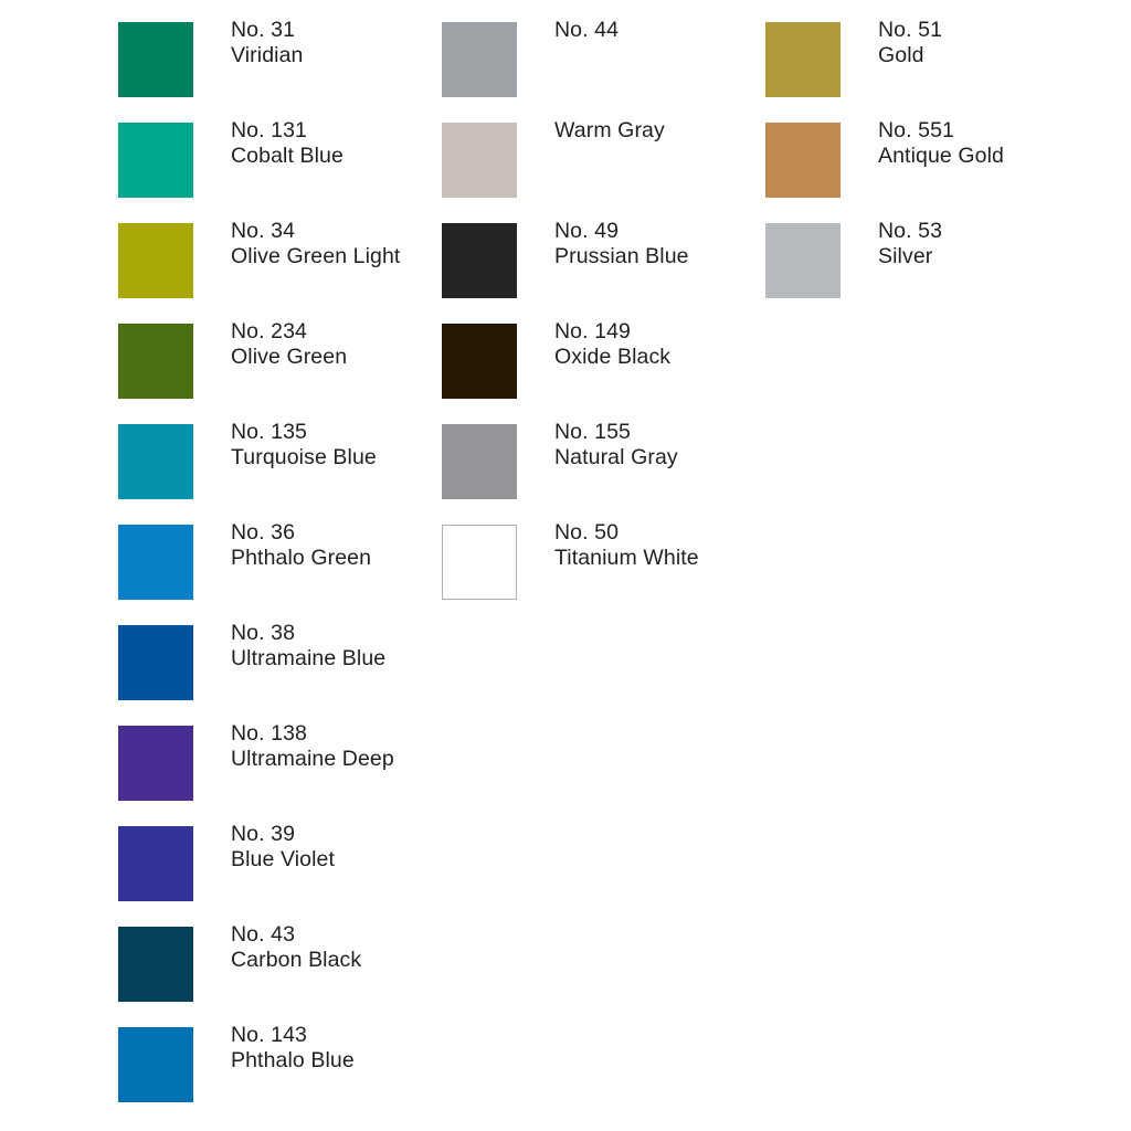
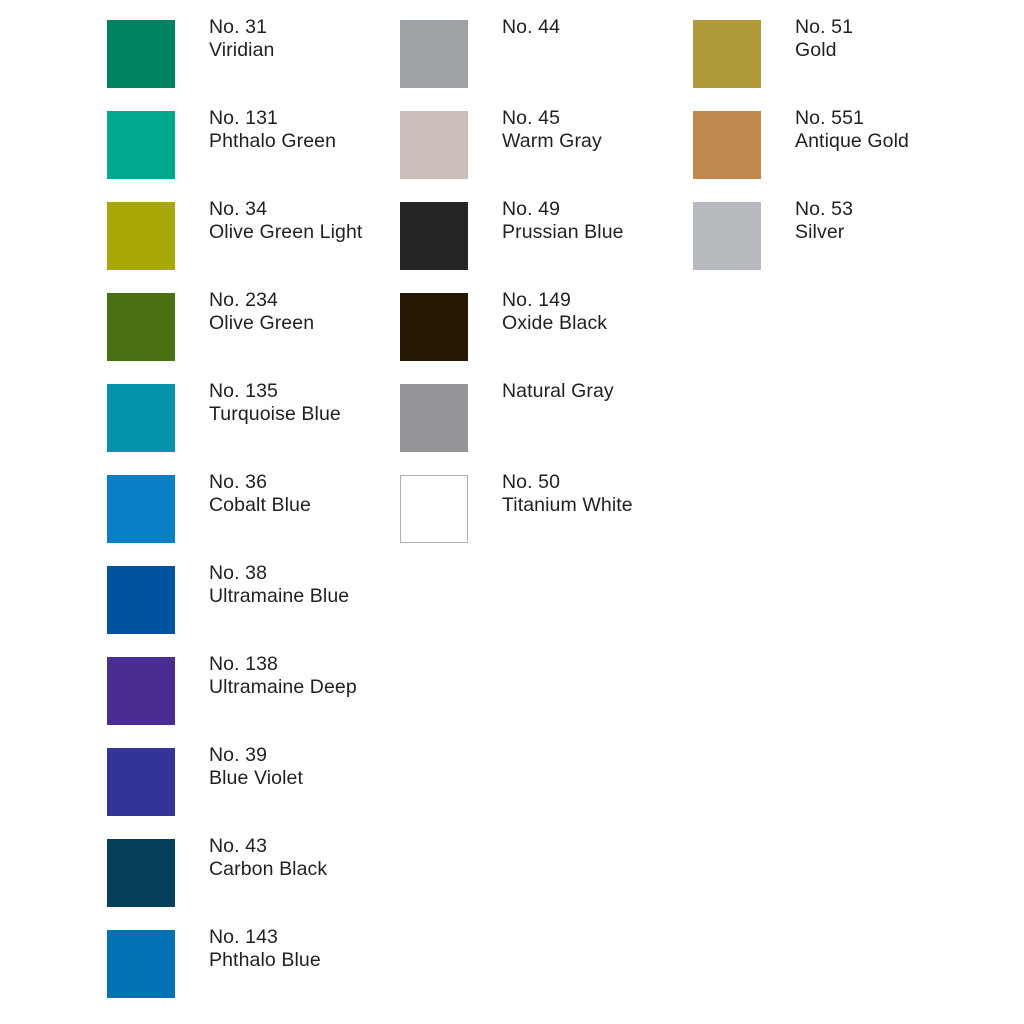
  No. 31
  Viridian
  No. 131
- Cobalt Blue
+ Phthalo Green
  No. 34
  Olive Green Light
  No. 234
  Olive Green
  No. 135
  Turquoise Blue
  No. 36
- Phthalo Green
+ Cobalt Blue
  No. 38
  Ultramaine Blue
  No. 138
  Ultramaine Deep
  No. 39
  Blue Violet
  No. 43
  Carbon Black
  No. 143
  Phthalo Blue
  No. 44
+ No. 45
  Warm Gray
  No. 49
  Prussian Blue
  No. 149
  Oxide Black
- No. 155
  Natural Gray
  No. 50
  Titanium White
  No. 51
  Gold
  No. 551
  Antique Gold
  No. 53
  Silver
